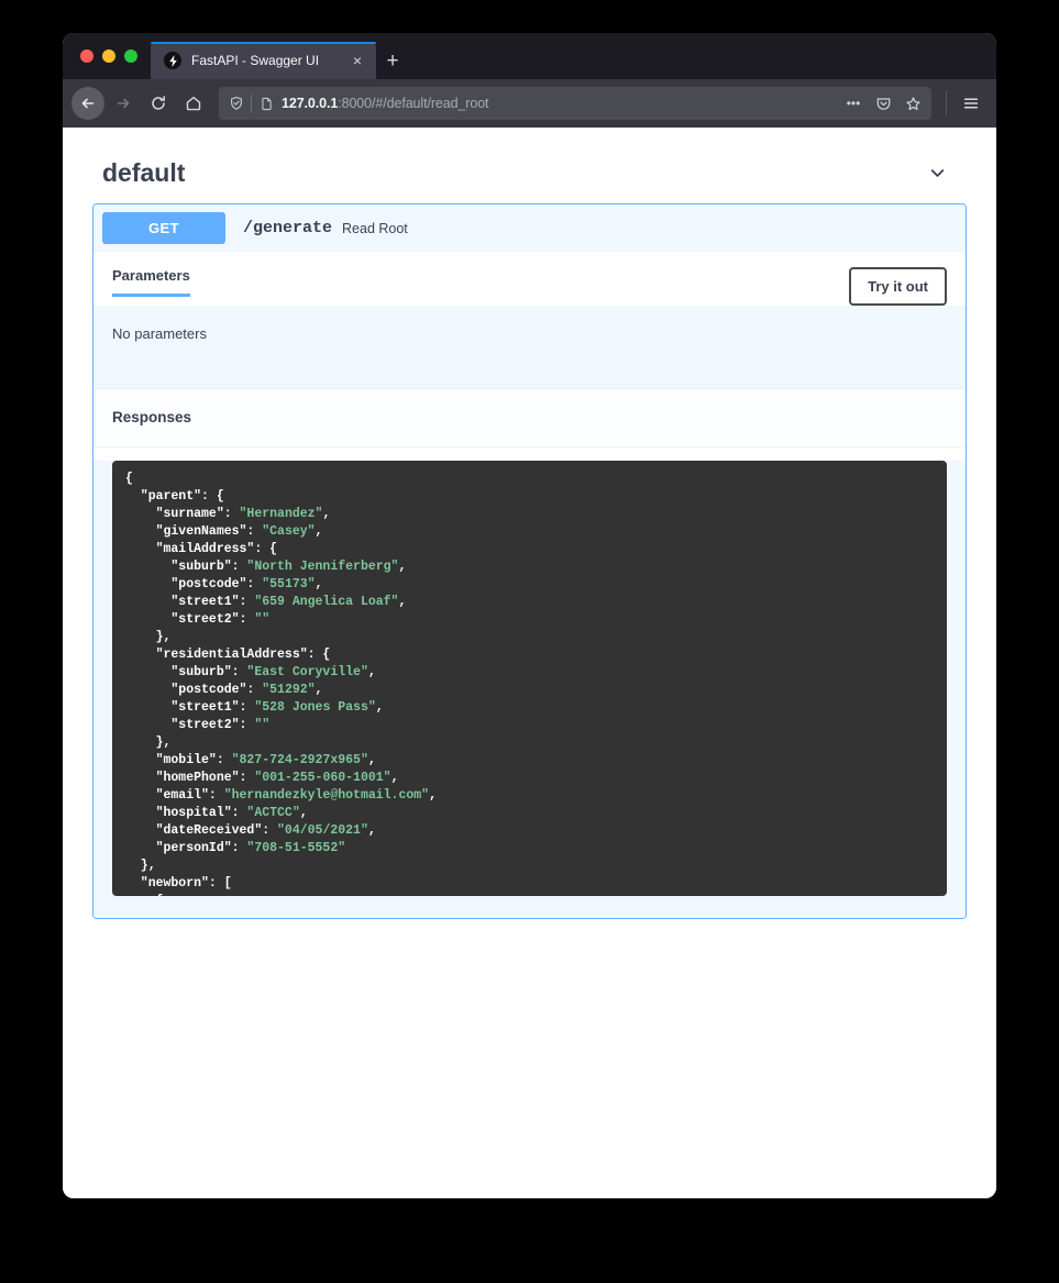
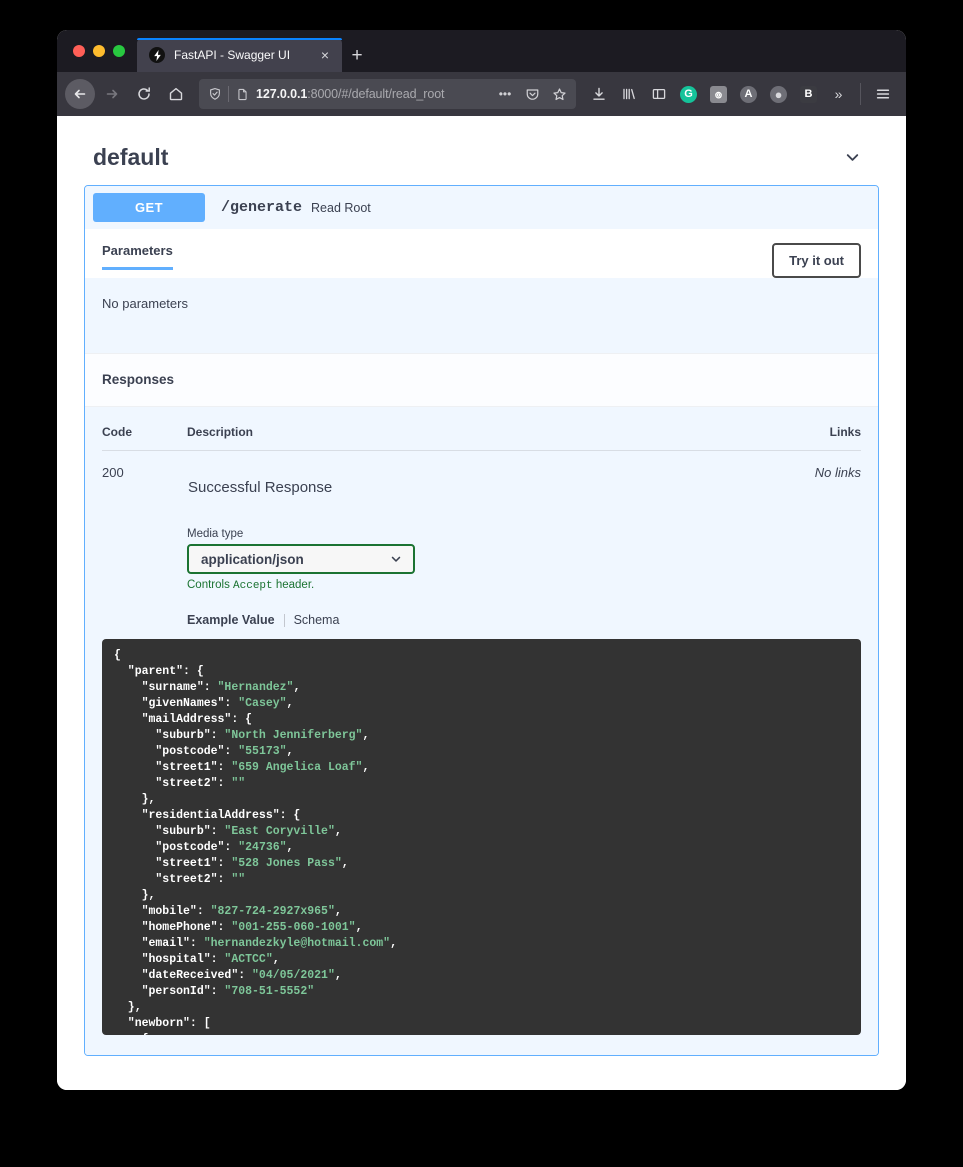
  FastAPI - Swagger UI
  ×
  +
  127.0.0.1:8000/#/default/read_root
  •••
+ G
+ ๏
+ A
+ ●
+ B
+ »
  default
  GET
  /generate
  Read Root
  Parameters
  Try it out
  No parameters
  Responses
+ Code	Description	Links
+ 200	Successful Response Media type application/json Controls Accept header. Example Value Schema	No links
- { "parent": { "surname": "Hernandez", "givenNames": "Casey", "mailAddress": { "suburb": "North Jenniferberg", "postcode": "55173", "street1": "659 Angelica Loaf", "street2": "" }, "residentialAddress": { "suburb": "East Coryville", "postcode": "51292", "street1": "528 Jones Pass", "street2": "" }, "mobile": "827-724-2927x965", "homePhone": "001-255-060-1001", "email": "hernandezkyle@hotmail.com", "hospital": "ACTCC", "dateReceived": "04/05/2021", "personId": "708-51-5552" }, "newborn": [
+ { "parent": { "surname": "Hernandez", "givenNames": "Casey", "mailAddress": { "suburb": "North Jenniferberg", "postcode": "55173", "street1": "659 Angelica Loaf", "street2": "" }, "residentialAddress": { "suburb": "East Coryville", "postcode": "24736", "street1": "528 Jones Pass", "street2": "" }, "mobile": "827-724-2927x965", "homePhone": "001-255-060-1001", "email": "hernandezkyle@hotmail.com", "hospital": "ACTCC", "dateReceived": "04/05/2021", "personId": "708-51-5552" }, "newborn": [
